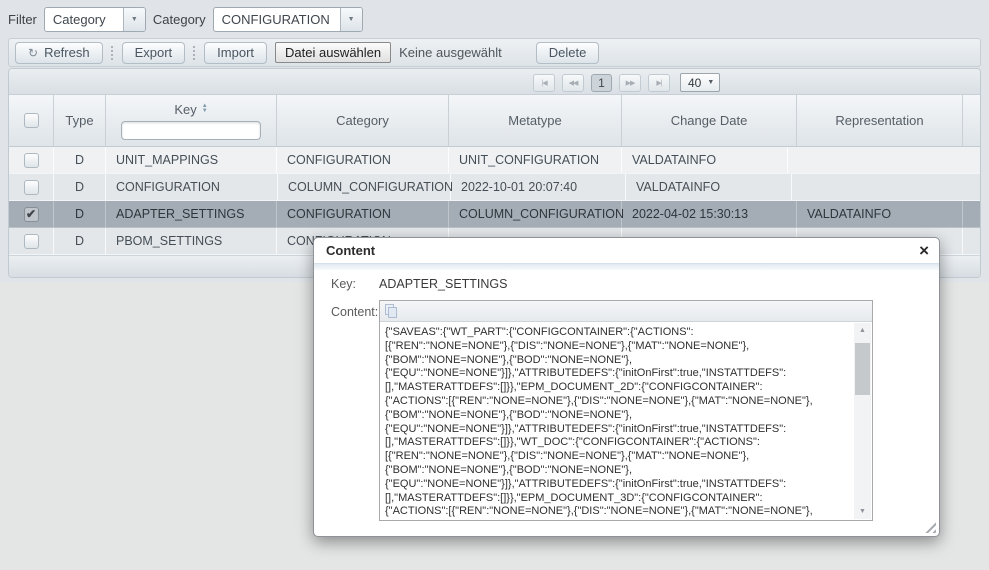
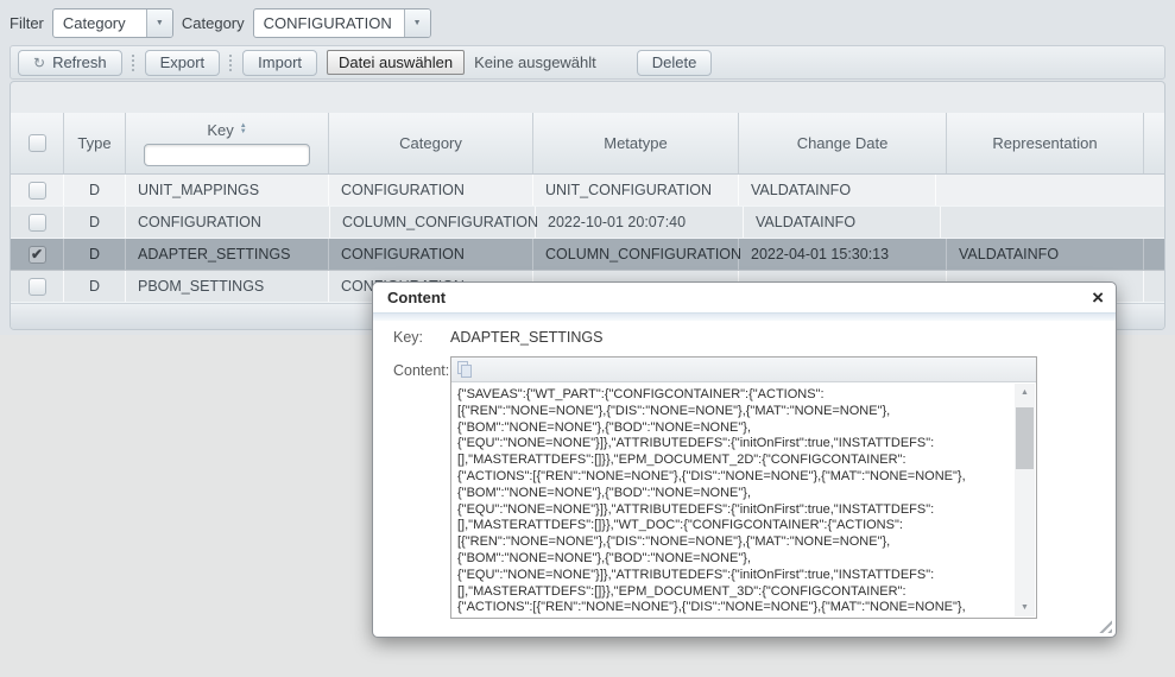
  Filter
  Category
  Category
  CONFIGURATION
  ↻
  Refresh
  Export
  Import
  Datei auswählen
  Keine ausgewählt
  Delete
- 1
- 40
  Type
  Key
  Category
  Metatype
  Change Date
  Representation
  D
  UNIT_MAPPINGS
  CONFIGURATION
  UNIT_CONFIGURATION
  VALDATAINFO
  D
  CONFIGURATION
  COLUMN_CONFIGURATION
  2022-10-01 20:07:40
  VALDATAINFO
  ✔
  D
  ADAPTER_SETTINGS
  CONFIGURATION
  COLUMN_CONFIGURATION
- 2022-04-02 15:30:13
+ 2022-04-01 15:30:13
  VALDATAINFO
  D
  PBOM_SETTINGS
  Content
  ×
  Key:
  ADAPTER_SETTINGS
  Content:
  {"SAVEAS":{"WT_PART":{"CONFIGCONTAINER":{"ACTIONS":
  [{"REN":"NONE=NONE"},{"DIS":"NONE=NONE"},{"MAT":"NONE=NONE"},
  {"BOM":"NONE=NONE"},{"BOD":"NONE=NONE"},
  {"EQU":"NONE=NONE"}]},"ATTRIBUTEDEFS":{"initOnFirst":true,"INSTATTDEFS":
  [],"MASTERATTDEFS":[]}},"EPM_DOCUMENT_2D":{"CONFIGCONTAINER":
  {"ACTIONS":[{"REN":"NONE=NONE"},{"DIS":"NONE=NONE"},{"MAT":"NONE=NONE"},
  {"BOM":"NONE=NONE"},{"BOD":"NONE=NONE"},
  {"EQU":"NONE=NONE"}]},"ATTRIBUTEDEFS":{"initOnFirst":true,"INSTATTDEFS":
  [],"MASTERATTDEFS":[]}},"WT_DOC":{"CONFIGCONTAINER":{"ACTIONS":
  [{"REN":"NONE=NONE"},{"DIS":"NONE=NONE"},{"MAT":"NONE=NONE"},
  {"BOM":"NONE=NONE"},{"BOD":"NONE=NONE"},
  {"EQU":"NONE=NONE"}]},"ATTRIBUTEDEFS":{"initOnFirst":true,"INSTATTDEFS":
  [],"MASTERATTDEFS":[]}},"EPM_DOCUMENT_3D":{"CONFIGCONTAINER":
  {"ACTIONS":[{"REN":"NONE=NONE"},{"DIS":"NONE=NONE"},{"MAT":"NONE=NONE"},
